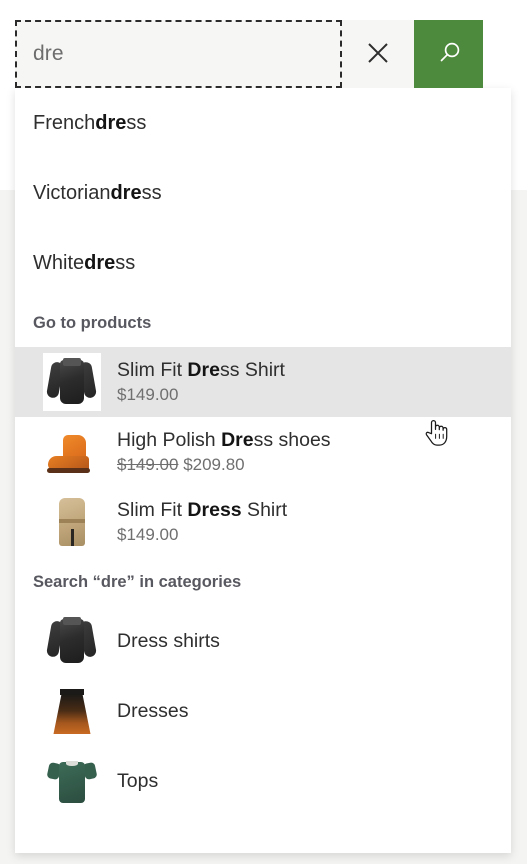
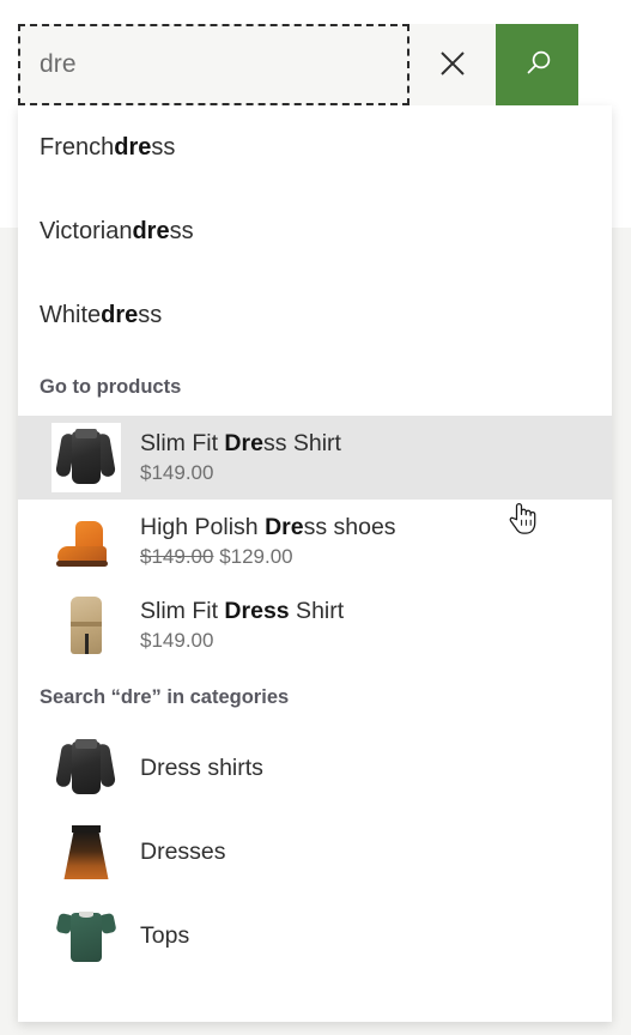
  dre
  French
  dre
  ss
  Victorian
  dre
  ss
  White
  dre
  ss
  Go to products
  Slim Fit Dress Shirt
  $149.00
  High Polish Dress shoes
- $149.00 $209.80
+ $149.00 $129.00
  Slim Fit Dress Shirt
  $149.00
  Search “dre” in categories
  Dress shirts
  Dresses
  Tops
